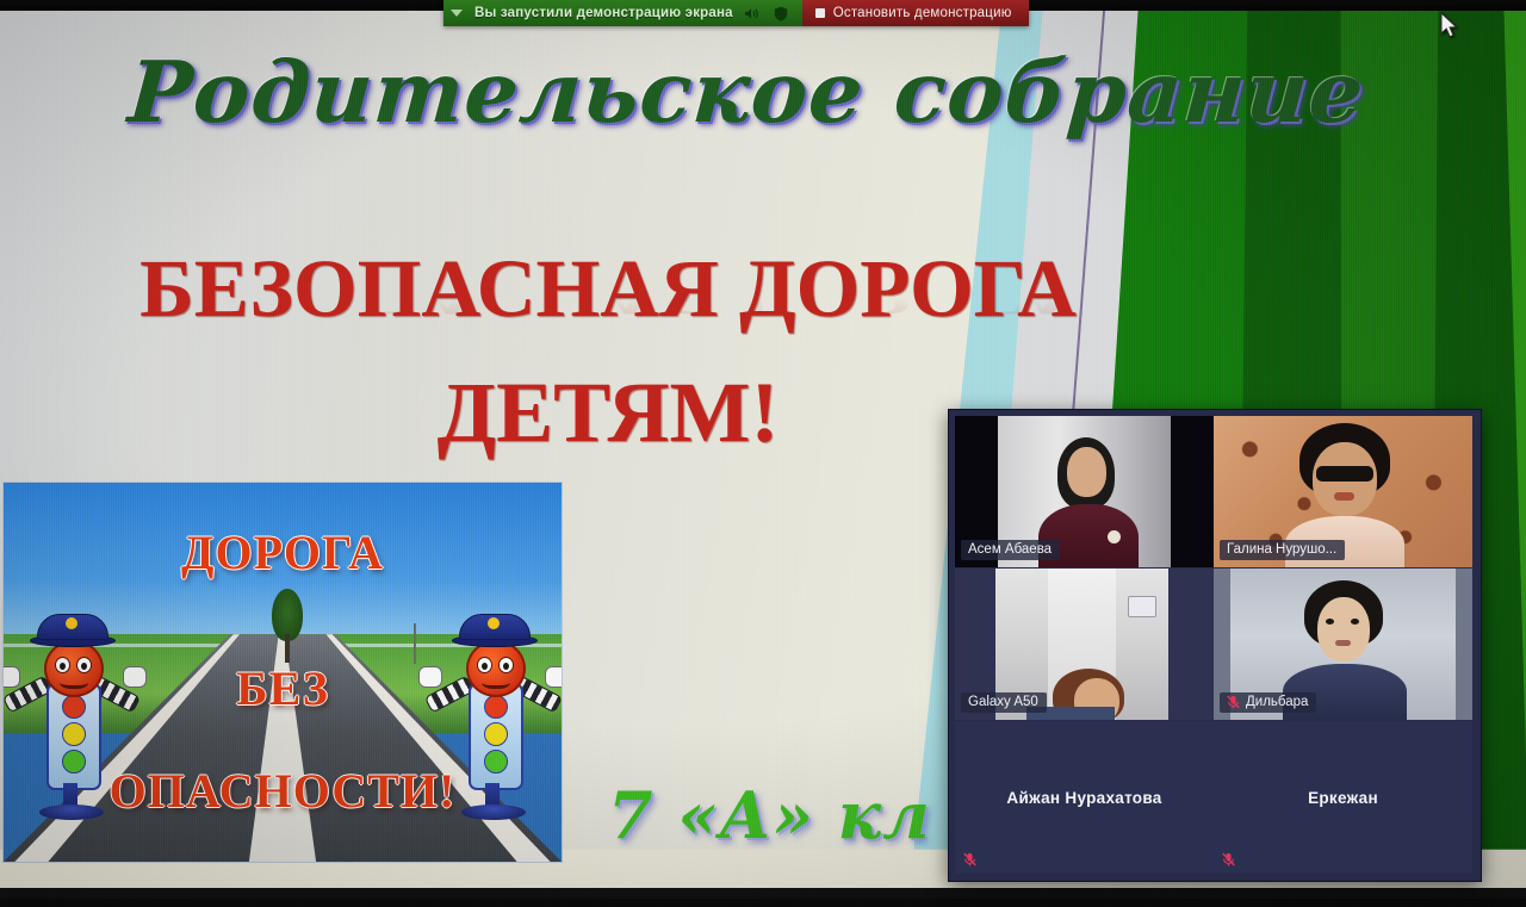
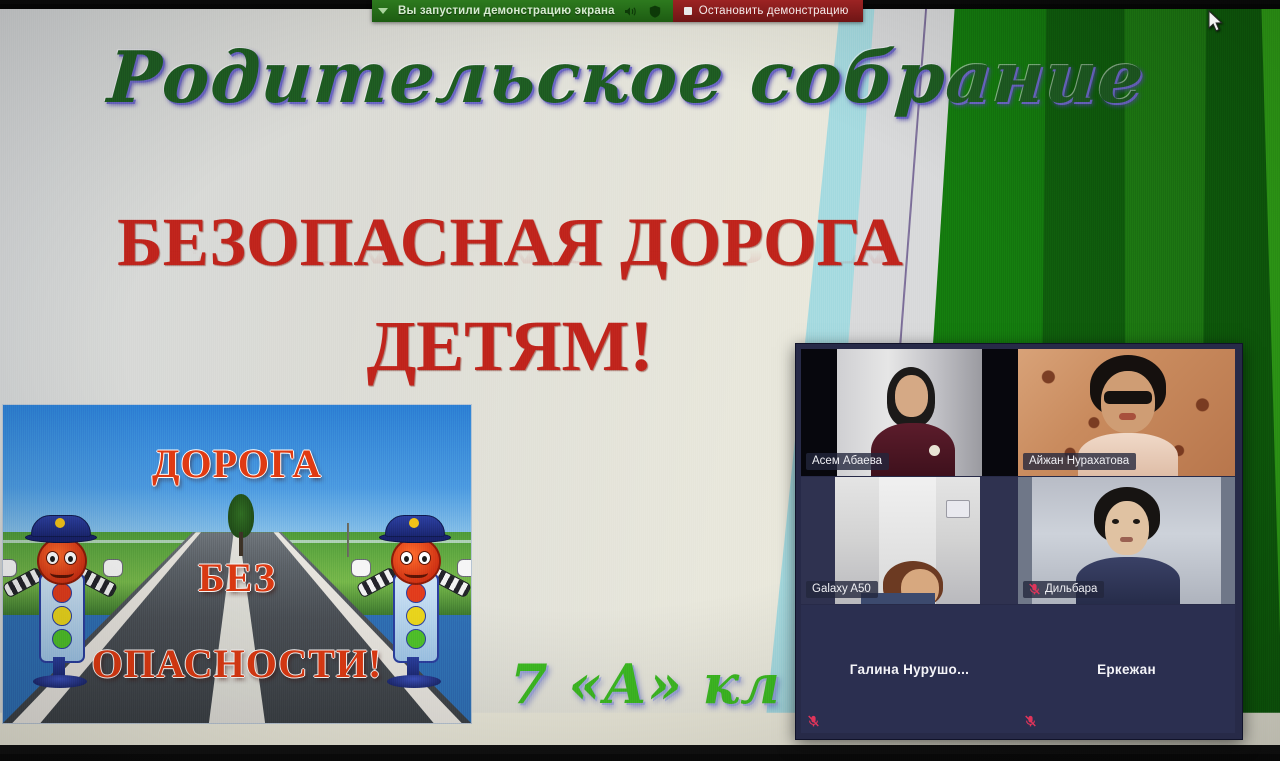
  Вы запустили демонстрацию экрана
  Остановить демонстрацию
  Асем Абаева
- Галина Нурушо...
+ Айжан Нурахатова
  Galaxy A50
  Дильбара
- Айжан Нурахатова
+ Галина Нурушо...
  Еркежан
